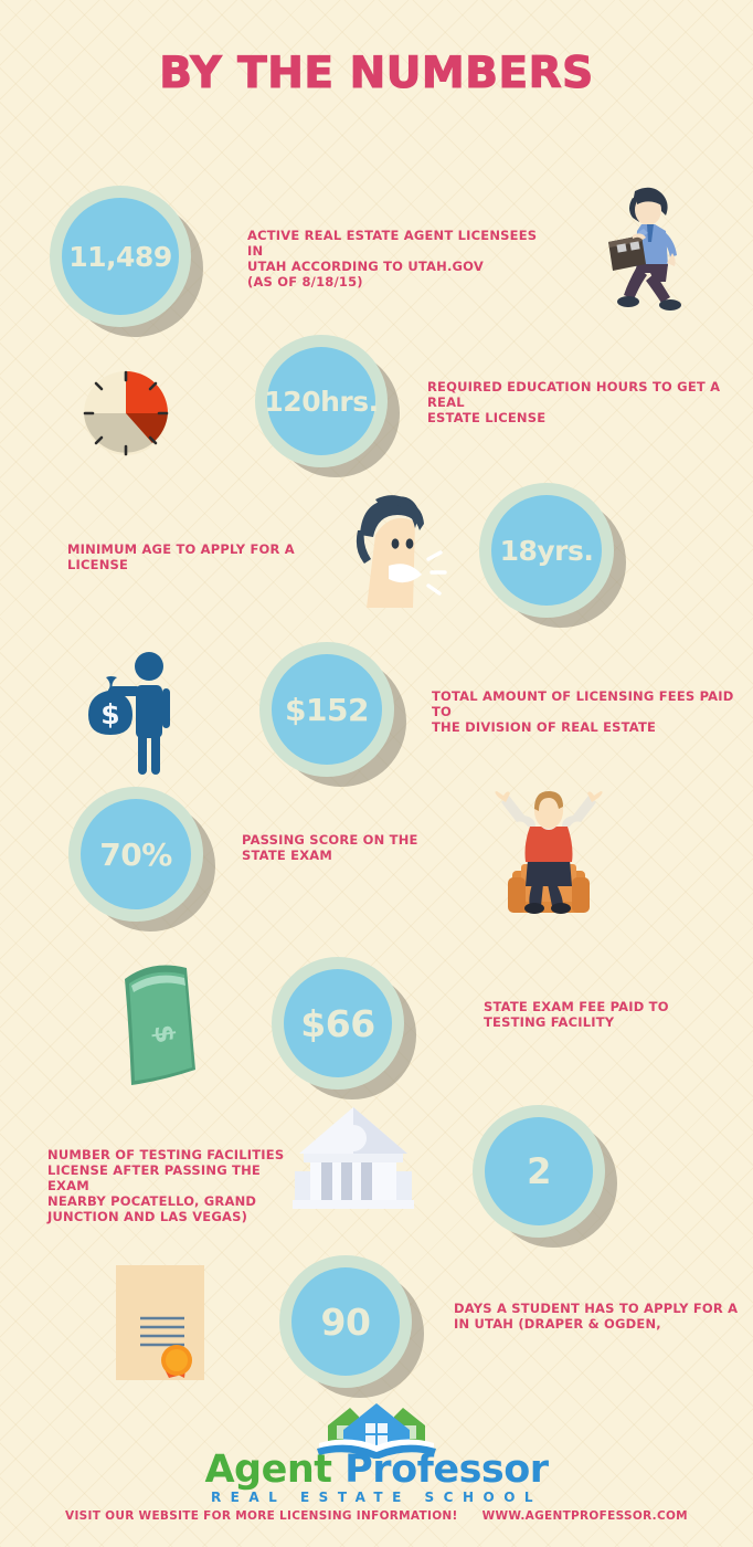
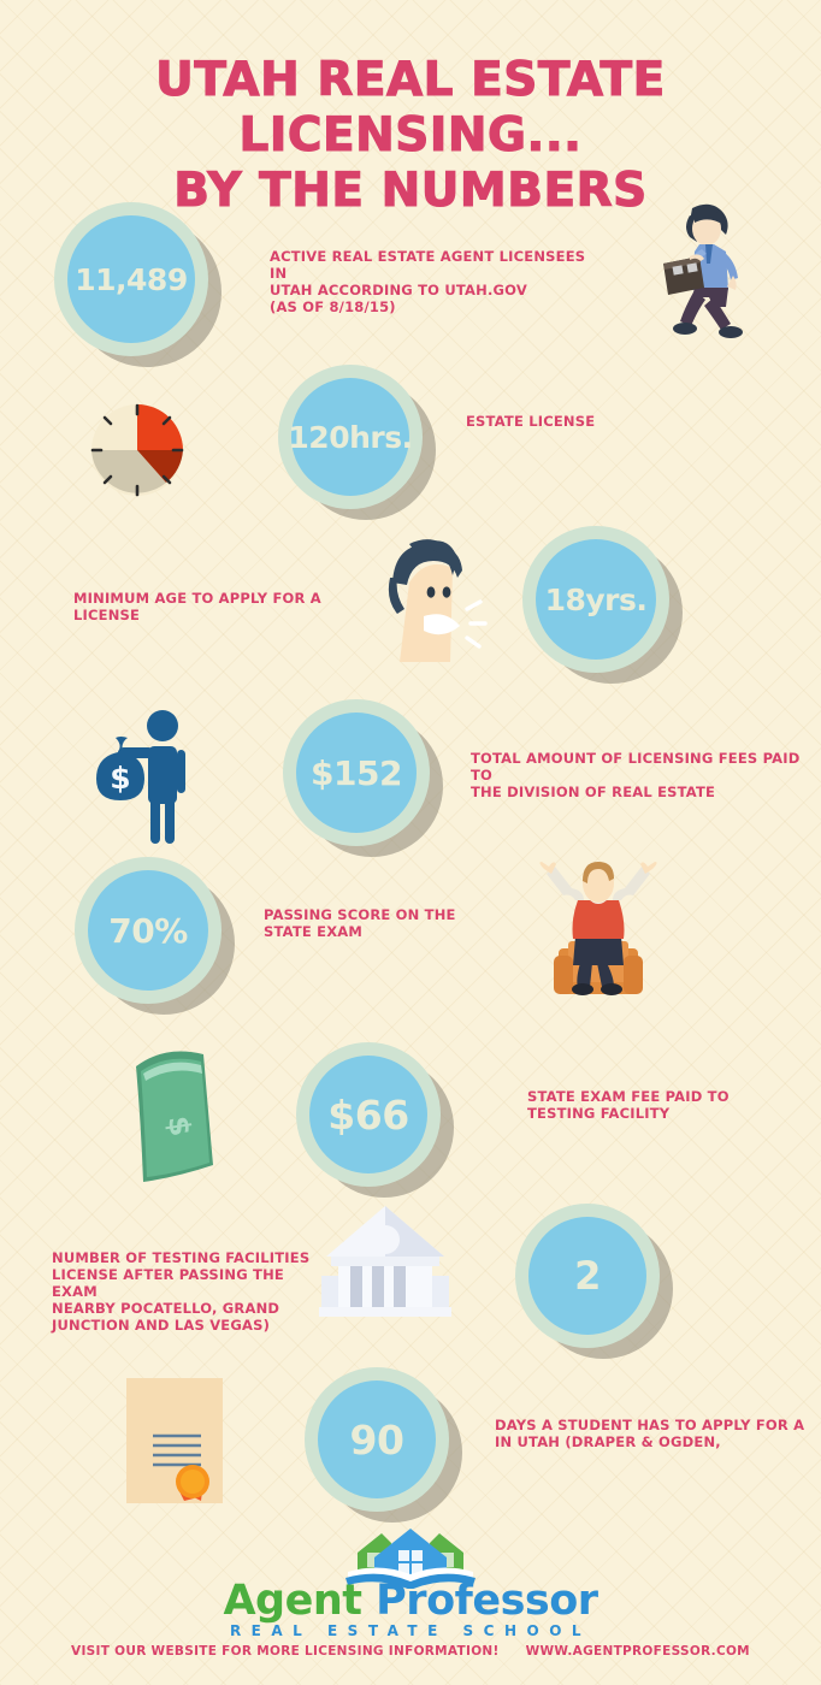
+ UTAH REAL ESTATE LICENSING...
  BY THE NUMBERS
  11,489
  ACTIVE REAL ESTATE AGENT LICENSEES IN
  UTAH ACCORDING TO UTAH.GOV
  (AS OF 8/18/15)
  120hrs.
- REQUIRED EDUCATION HOURS TO GET A REAL
  ESTATE LICENSE
  MINIMUM AGE TO APPLY FOR A
  LICENSE
  18yrs.
  $
  $152
  TOTAL AMOUNT OF LICENSING FEES PAID TO
  THE DIVISION OF REAL ESTATE
  70%
  PASSING SCORE ON THE
  STATE EXAM
  $66
  STATE EXAM FEE PAID TO
  TESTING FACILITY
  NUMBER OF TESTING FACILITIES
  LICENSE AFTER PASSING THE EXAM
  NEARBY POCATELLO, GRAND
  JUNCTION AND LAS VEGAS)
  2
  90
  DAYS A STUDENT HAS TO APPLY FOR A
  IN UTAH (DRAPER & OGDEN,
  Agent Professor
  REAL ESTATE SCHOOL
  VISIT OUR WEBSITE FOR MORE LICENSING INFORMATION! WWW.AGENTPROFESSOR.COM
